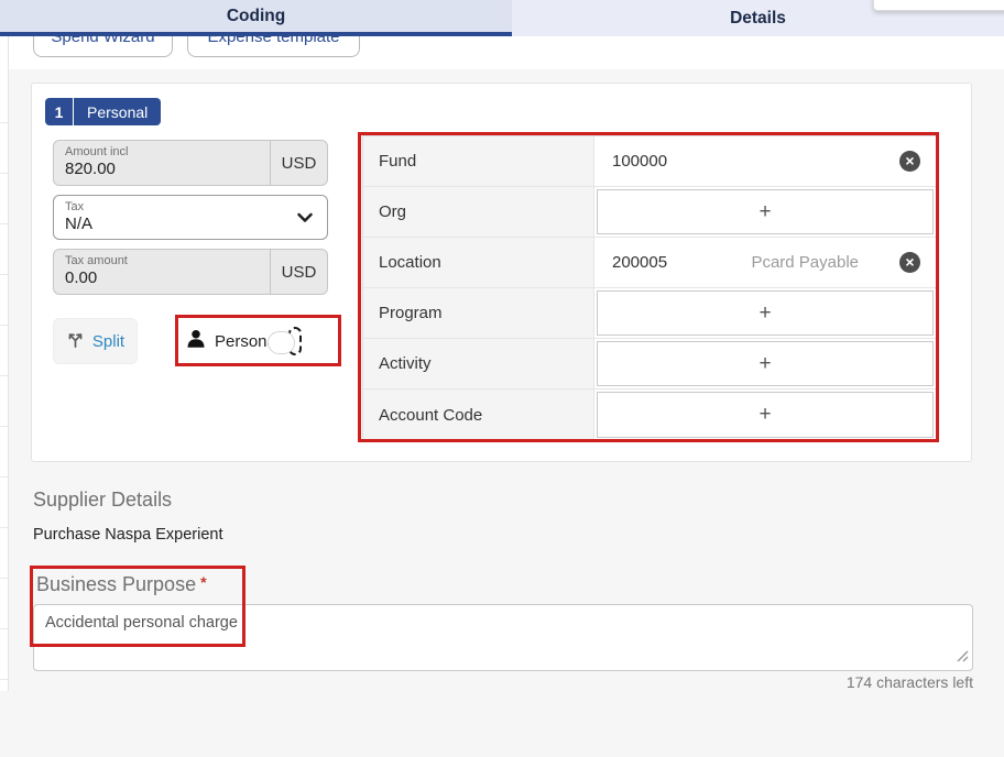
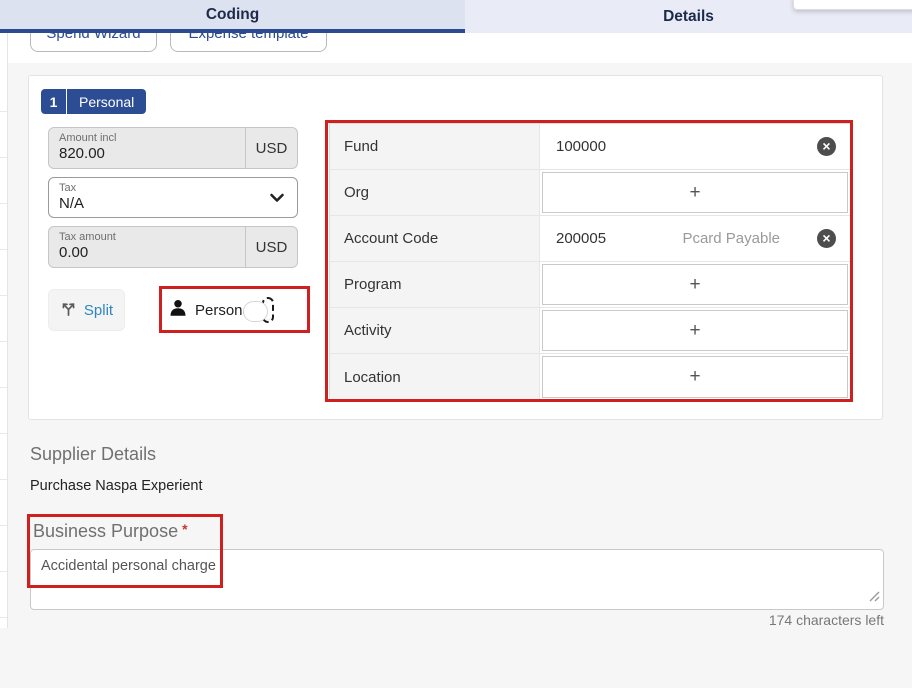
  Spend Wizard
  Expense template
  Coding
  Details
  1
  Personal
  Amount incl
  820.00
  USD
  Tax
  N/A
  Tax amount
  0.00
  USD
  Split
  Person
  Fund
  100000
  ×
  Org
  +
- Location
+ Account Code
  200005
  Pcard Payable
  ×
  Program
  +
  Activity
  +
- Account Code
+ Location
  +
  Supplier Details
  Purchase Naspa Experient
  Business Purpose *
  Accidental personal charge
  174 characters left
